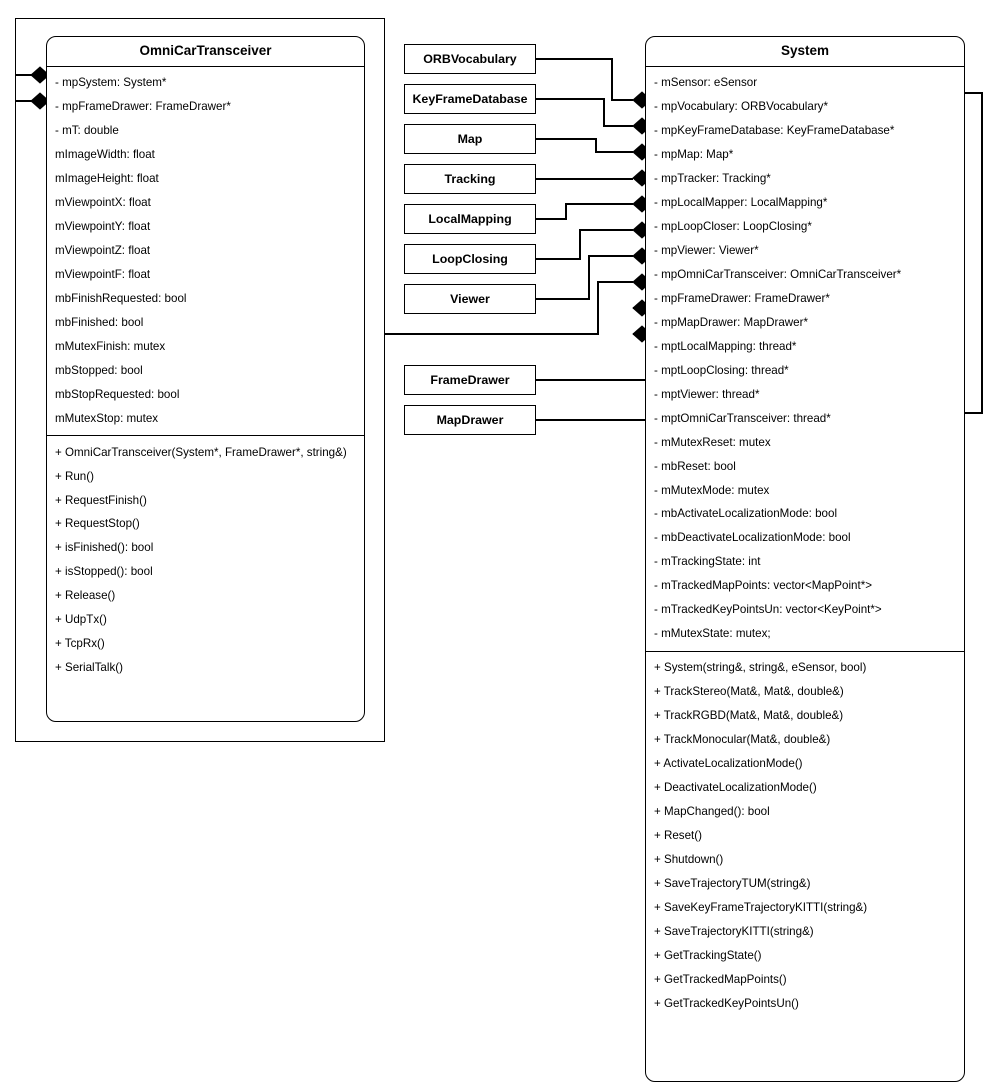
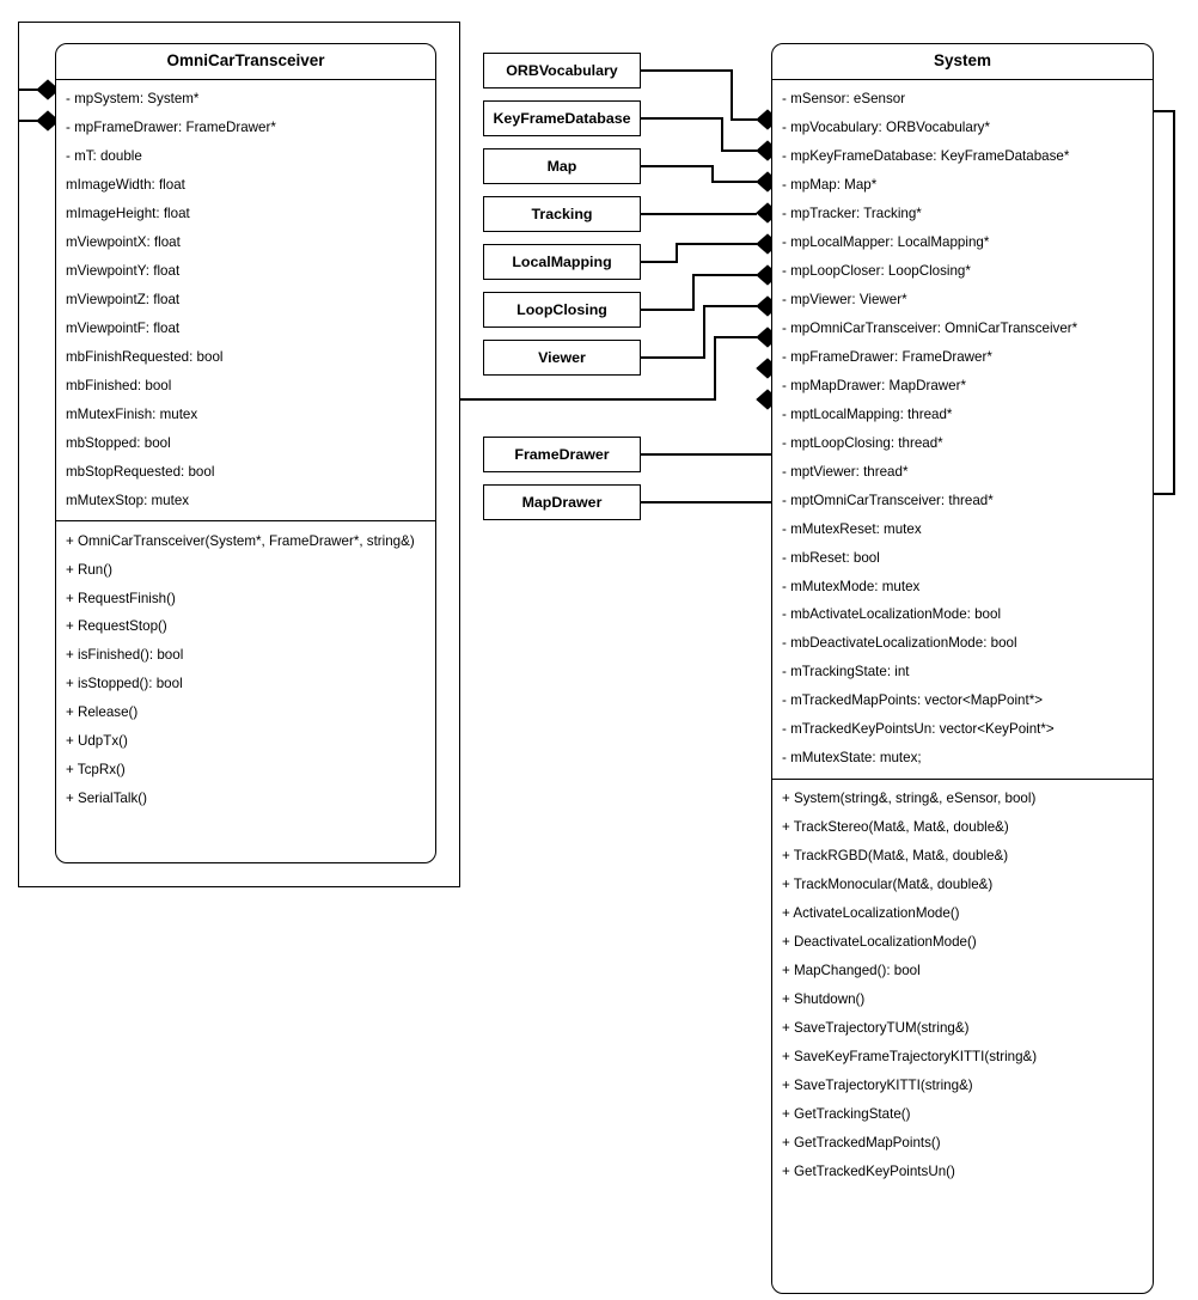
  OmniCarTransceiver
  - mpSystem: System*
  - mpFrameDrawer: FrameDrawer*
  - mT: double
  mImageWidth: float
  mImageHeight: float
  mViewpointX: float
  mViewpointY: float
  mViewpointZ: float
  mViewpointF: float
  mbFinishRequested: bool
  mbFinished: bool
  mMutexFinish: mutex
  mbStopped: bool
  mbStopRequested: bool
  mMutexStop: mutex
  + OmniCarTransceiver(System*, FrameDrawer*, string&)
  + Run()
  + RequestFinish()
  + RequestStop()
  + isFinished(): bool
  + isStopped(): bool
  + Release()
  + UdpTx()
  + TcpRx()
  + SerialTalk()
  ORBVocabulary
  KeyFrameDatabase
  Map
  Tracking
  LocalMapping
  LoopClosing
  Viewer
  FrameDrawer
  MapDrawer
  System
  - mSensor: eSensor
  - mpVocabulary: ORBVocabulary*
  - mpKeyFrameDatabase: KeyFrameDatabase*
  - mpMap: Map*
  - mpTracker: Tracking*
  - mpLocalMapper: LocalMapping*
  - mpLoopCloser: LoopClosing*
  - mpViewer: Viewer*
  - mpOmniCarTransceiver: OmniCarTransceiver*
  - mpFrameDrawer: FrameDrawer*
  - mpMapDrawer: MapDrawer*
  - mptLocalMapping: thread*
  - mptLoopClosing: thread*
  - mptViewer: thread*
  - mptOmniCarTransceiver: thread*
  - mMutexReset: mutex
  - mbReset: bool
  - mMutexMode: mutex
  - mbActivateLocalizationMode: bool
  - mbDeactivateLocalizationMode: bool
  - mTrackingState: int
  - mTrackedMapPoints: vector<MapPoint*>
  - mTrackedKeyPointsUn: vector<KeyPoint*>
  - mMutexState: mutex;
  + System(string&, string&, eSensor, bool)
  + TrackStereo(Mat&, Mat&, double&)
  + TrackRGBD(Mat&, Mat&, double&)
  + TrackMonocular(Mat&, double&)
  + ActivateLocalizationMode()
  + DeactivateLocalizationMode()
  + MapChanged(): bool
- + Reset()
  + Shutdown()
  + SaveTrajectoryTUM(string&)
  + SaveKeyFrameTrajectoryKITTI(string&)
  + SaveTrajectoryKITTI(string&)
  + GetTrackingState()
  + GetTrackedMapPoints()
  + GetTrackedKeyPointsUn()
